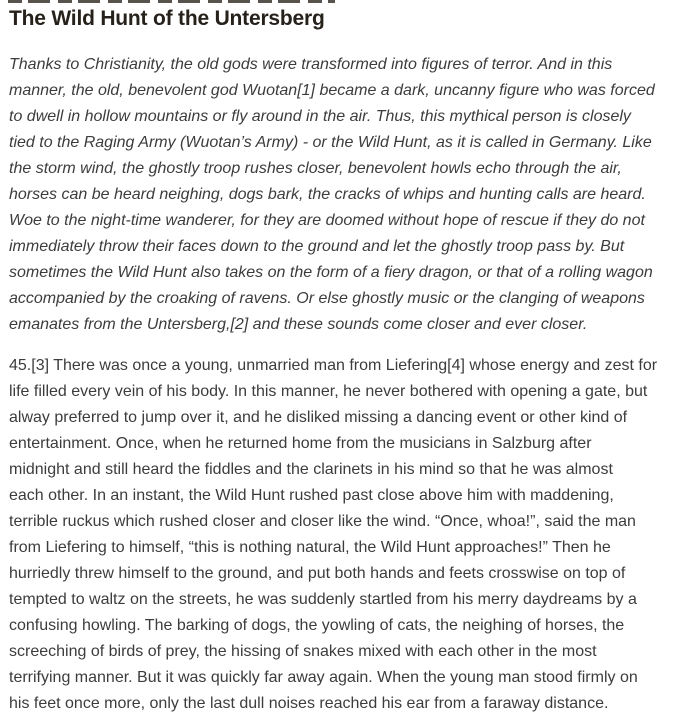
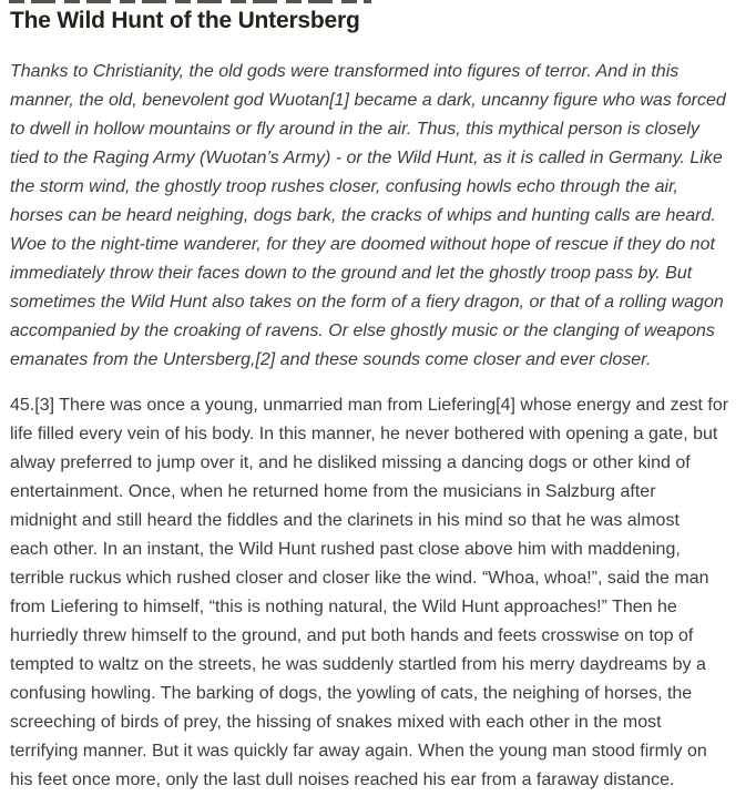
  The Wild Hunt of the Untersberg
  Thanks to Christianity, the old gods were transformed into figures of terror. And in this
  manner, the old, benevolent god Wuotan[1] became a dark, uncanny figure who was forced
  to dwell in hollow mountains or fly around in the air. Thus, this mythical person is closely
  tied to the Raging Army (Wuotan’s Army) - or the Wild Hunt, as it is called in Germany. Like
- the storm wind, the ghostly troop rushes closer, benevolent howls echo through the air,
+ the storm wind, the ghostly troop rushes closer, confusing howls echo through the air,
  horses can be heard neighing, dogs bark, the cracks of whips and hunting calls are heard.
  Woe to the night-time wanderer, for they are doomed without hope of rescue if they do not
  immediately throw their faces down to the ground and let the ghostly troop pass by. But
  sometimes the Wild Hunt also takes on the form of a fiery dragon, or that of a rolling wagon
  accompanied by the croaking of ravens. Or else ghostly music or the clanging of weapons
  emanates from the Untersberg,[2] and these sounds come closer and ever closer.
  45.[3] There was once a young, unmarried man from Liefering[4] whose energy and zest for
  life filled every vein of his body. In this manner, he never bothered with opening a gate, but
- alway preferred to jump over it, and he disliked missing a dancing event or other kind of
+ alway preferred to jump over it, and he disliked missing a dancing dogs or other kind of
  entertainment. Once, when he returned home from the musicians in Salzburg after
  midnight and still heard the fiddles and the clarinets in his mind so that he was almost
  each other. In an instant, the Wild Hunt rushed past close above him with maddening,
- terrible ruckus which rushed closer and closer like the wind. “Once, whoa!”, said the man
+ terrible ruckus which rushed closer and closer like the wind. “Whoa, whoa!”, said the man
  from Liefering to himself, “this is nothing natural, the Wild Hunt approaches!” Then he
  hurriedly threw himself to the ground, and put both hands and feets crosswise on top of
  tempted to waltz on the streets, he was suddenly startled from his merry daydreams by a
  confusing howling. The barking of dogs, the yowling of cats, the neighing of horses, the
  screeching of birds of prey, the hissing of snakes mixed with each other in the most
  terrifying manner. But it was quickly far away again. When the young man stood firmly on
  his feet once more, only the last dull noises reached his ear from a faraway distance.
